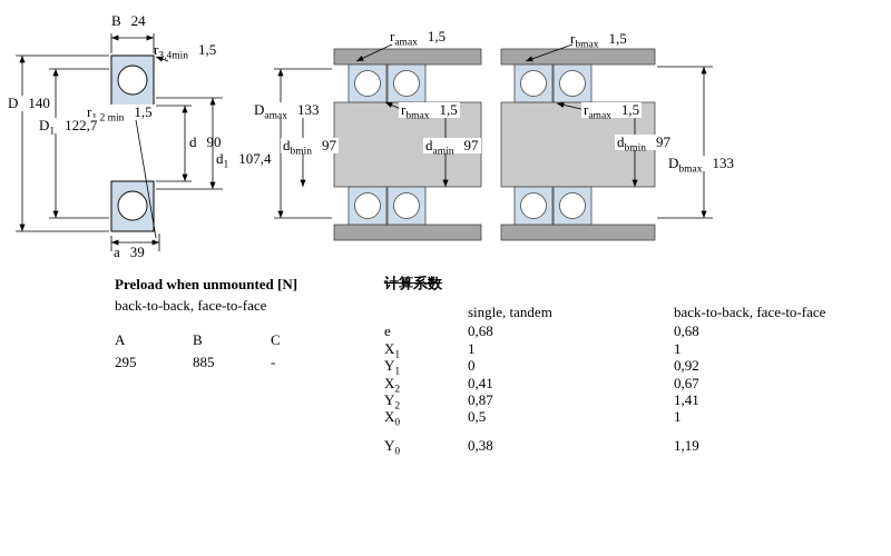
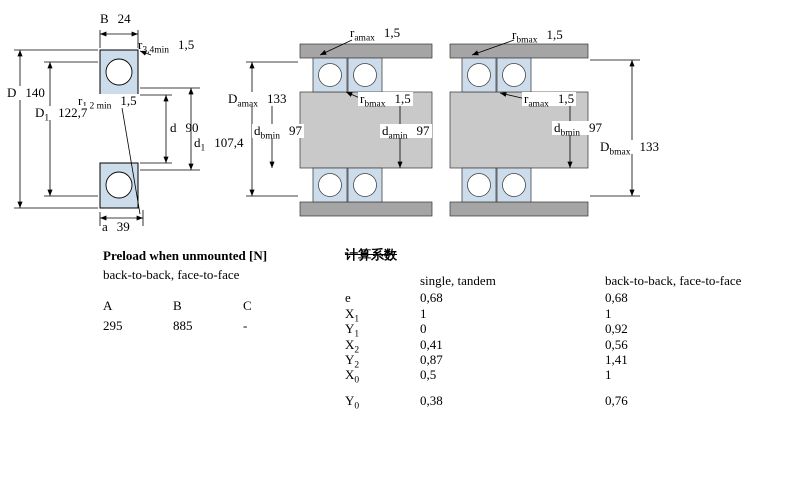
  B 24
  r3,4min1,5
  D 140
  r 2 min1,5
  D1122,7
  d 90
  d1107,4
  a 39
  ramax1,5
  Damax133
  rbmax1,5
  dbmin97
  damin97
  rbmax1,5
  ramax1,5
  dbmin97
  Dbmax133
  Preload when unmounted [N]
  back-to-back, face-to-face
  A
  B
  C
  295
  885
  -
  计算系数
  single, tandem
  back-to-back, face-to-face
  e
  0,68
  0,68
  X1
  1
  1
  Y1
  0
  0,92
  X2
  0,41
- 0,67
+ 0,56
  Y2
  0,87
  1,41
  X0
  0,5
  1
  Y0
  0,38
- 1,19
+ 0,76
